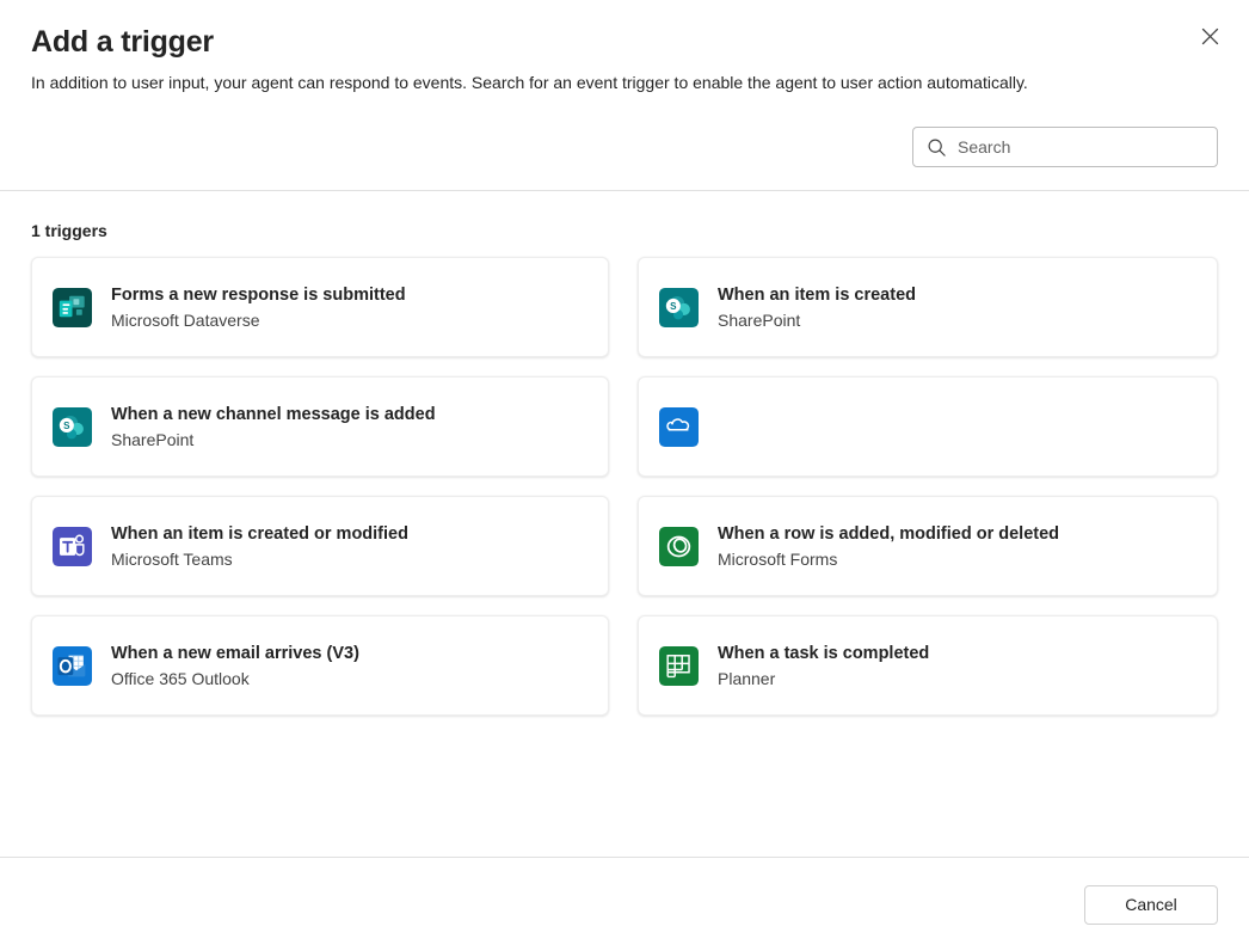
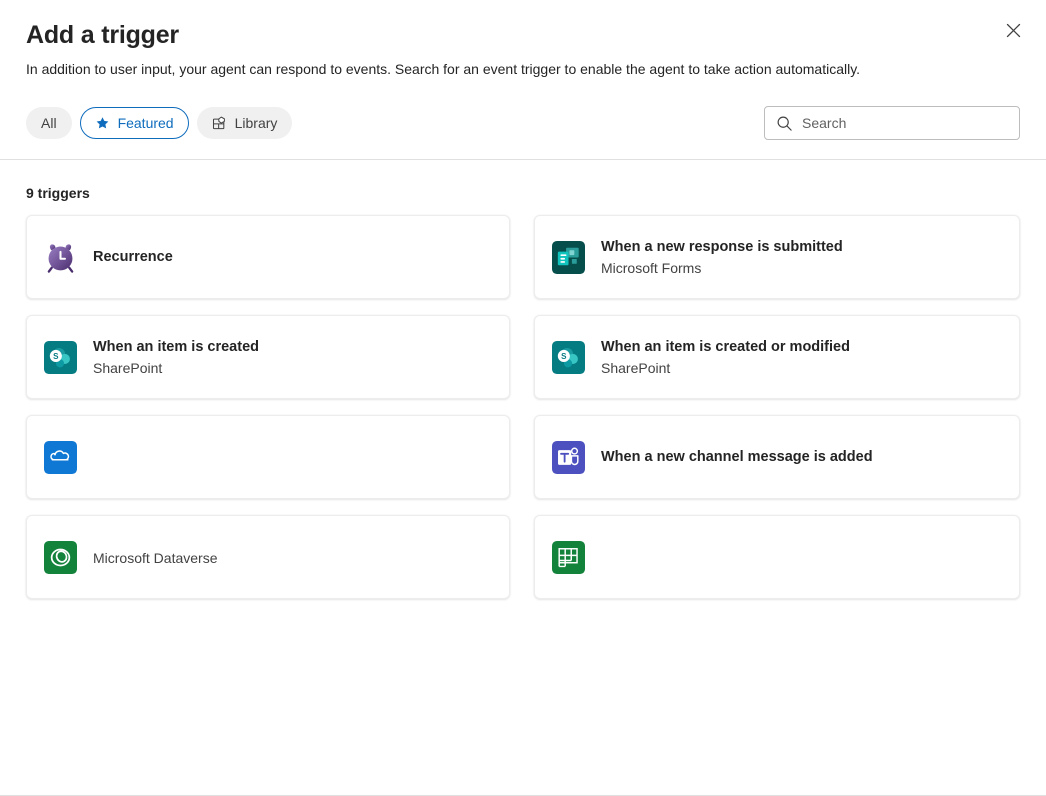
  Add a trigger
- In addition to user input, your agent can respond to events. Search for an event trigger to enable the agent to user action automatically.
+ In addition to user input, your agent can respond to events. Search for an event trigger to enable the agent to take action automatically.
+ All
+ Featured
+ Library
  Search
- 1 triggers
+ 9 triggers
+ Recurrence
- Forms a new response is submitted
+ When a new response is submitted
- Microsoft Dataverse
+ Microsoft Forms
  S
  When an item is created
  SharePoint
  S
- When a new channel message is added
+ When an item is created or modified
  SharePoint
- When an item is created or modified
+ When a new channel message is added
- Microsoft Teams
- When a row is added, modified or deleted
- Microsoft Forms
+ Microsoft Dataverse
- When a new email arrives (V3)
- Office 365 Outlook
- When a task is completed
- Planner
- Cancel
